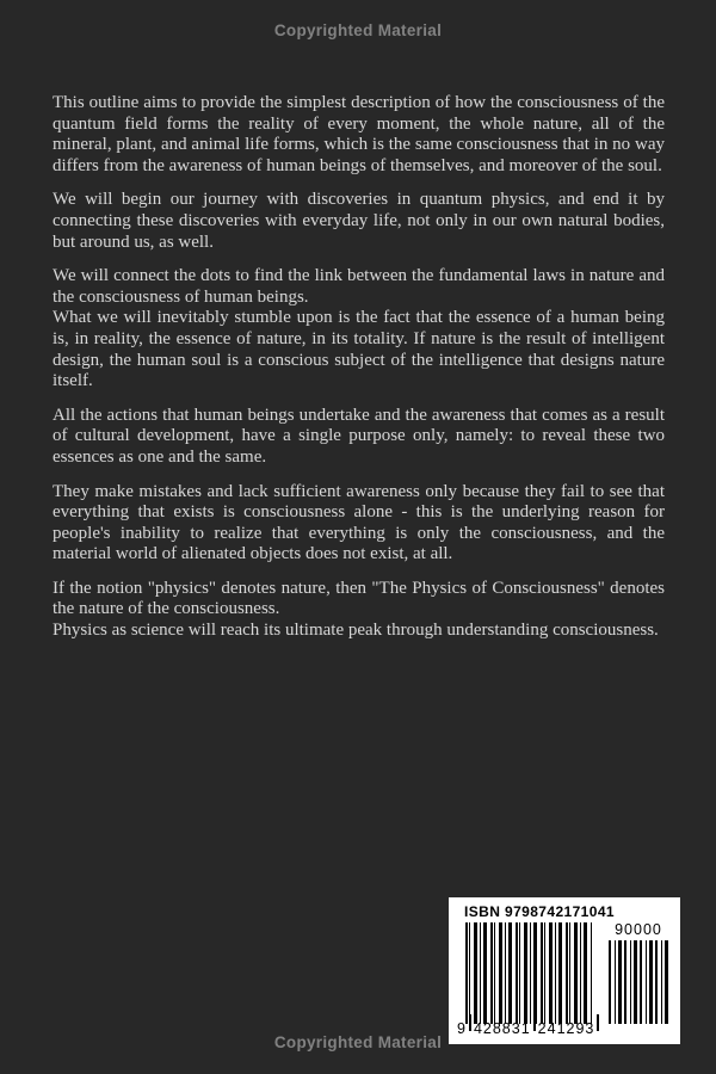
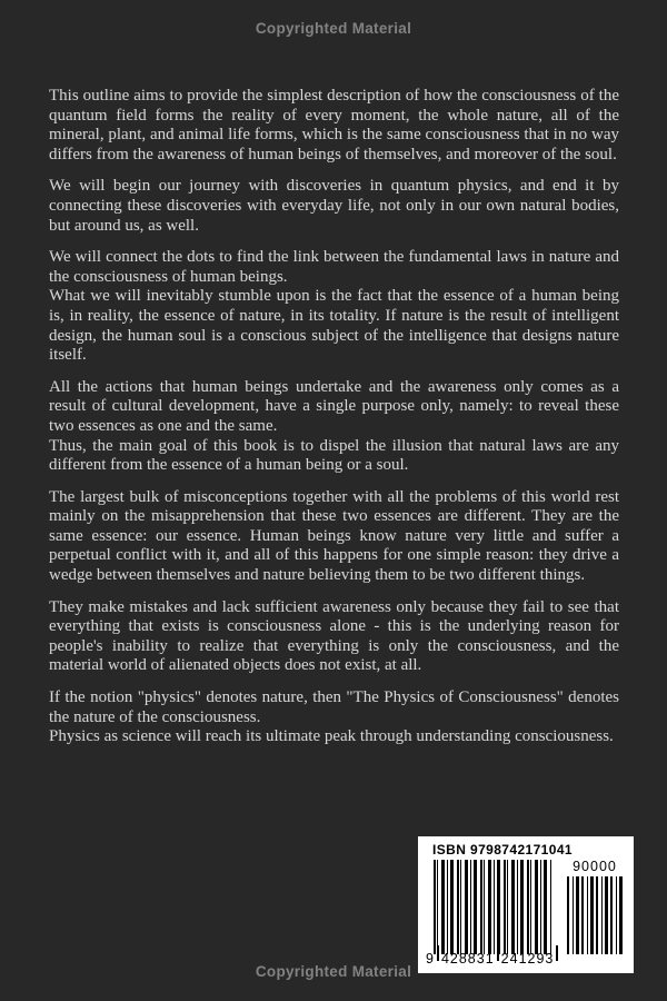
  Copyrighted Material
  This outline aims to provide the simplest description of how the consciousness of the quantum field forms the reality of every moment, the whole nature, all of the mineral, plant, and animal life forms, which is the same consciousness that in no way differs from the awareness of human beings of themselves, and moreover of the soul.
  We will begin our journey with discoveries in quantum physics, and end it by connecting these discoveries with everyday life, not only in our own natural bodies, but around us, as well.
  We will connect the dots to find the link between the fundamental laws in nature and the consciousness of human beings.
  What we will inevitably stumble upon is the fact that the essence of a human being is, in reality, the essence of nature, in its totality. If nature is the result of intelligent design, the human soul is a conscious subject of the intelligence that designs nature itself.
- All the actions that human beings undertake and the awareness that comes as a result of cultural development, have a single purpose only, namely: to reveal these two essences as one and the same.
+ All the actions that human beings undertake and the awareness only comes as a result of cultural development, have a single purpose only, namely: to reveal these two essences as one and the same.
+ Thus, the main goal of this book is to dispel the illusion that natural laws are any different from the essence of a human being or a soul.
+ The largest bulk of misconceptions together with all the problems of this world rest mainly on the misapprehension that these two essences are different. They are the same essence: our essence. Human beings know nature very little and suffer a perpetual conflict with it, and all of this happens for one simple reason: they drive a wedge between themselves and nature believing them to be two different things.
  They make mistakes and lack sufficient awareness only because they fail to see that everything that exists is consciousness alone - this is the underlying reason for people's inability to realize that everything is only the consciousness, and the material world of alienated objects does not exist, at all.
  If the notion "physics" denotes nature, then "The Physics of Consciousness" denotes the nature of the consciousness.
  Physics as science will reach its ultimate peak through understanding consciousness.
  ISBN 9798742171041
  9
  428831
  241293
  90000
  Copyrighted Material
